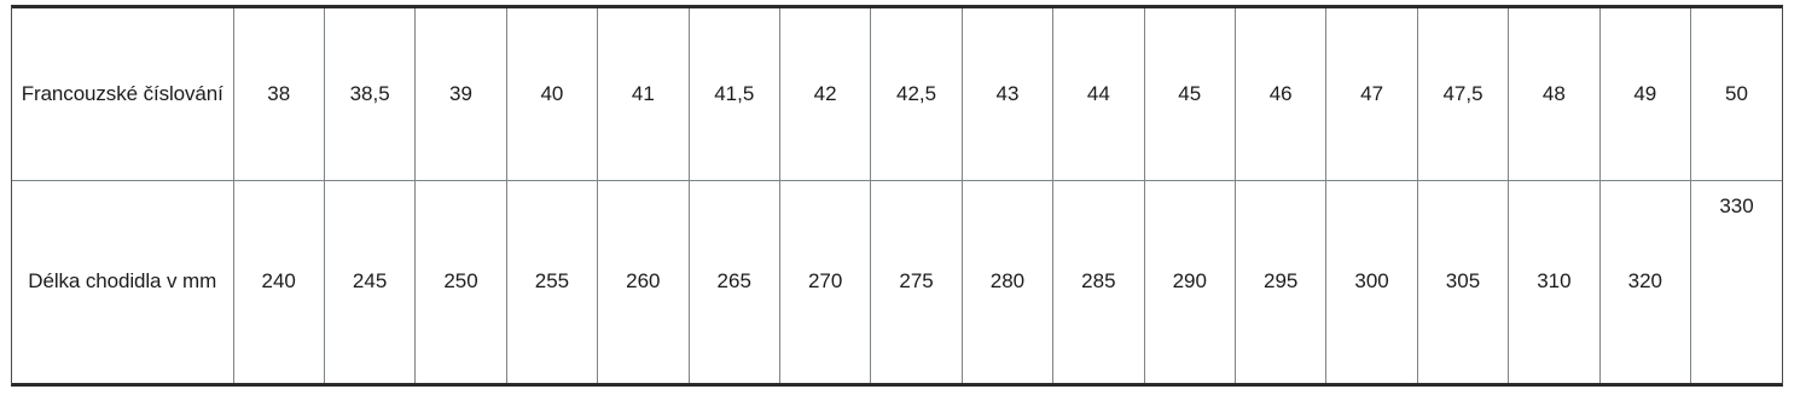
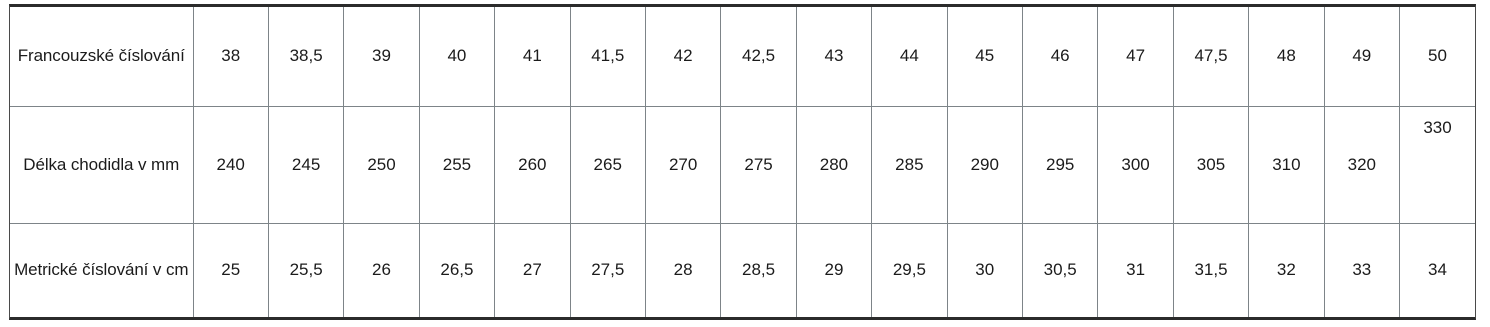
  Francouzské číslování	38	38,5	39	40	41	41,5	42	42,5	43	44	45	46	47	47,5	48	49	50
  Délka chodidla v mm	240	245	250	255	260	265	270	275	280	285	290	295	300	305	310	320	330
+ Metrické číslování v cm	25	25,5	26	26,5	27	27,5	28	28,5	29	29,5	30	30,5	31	31,5	32	33	34
